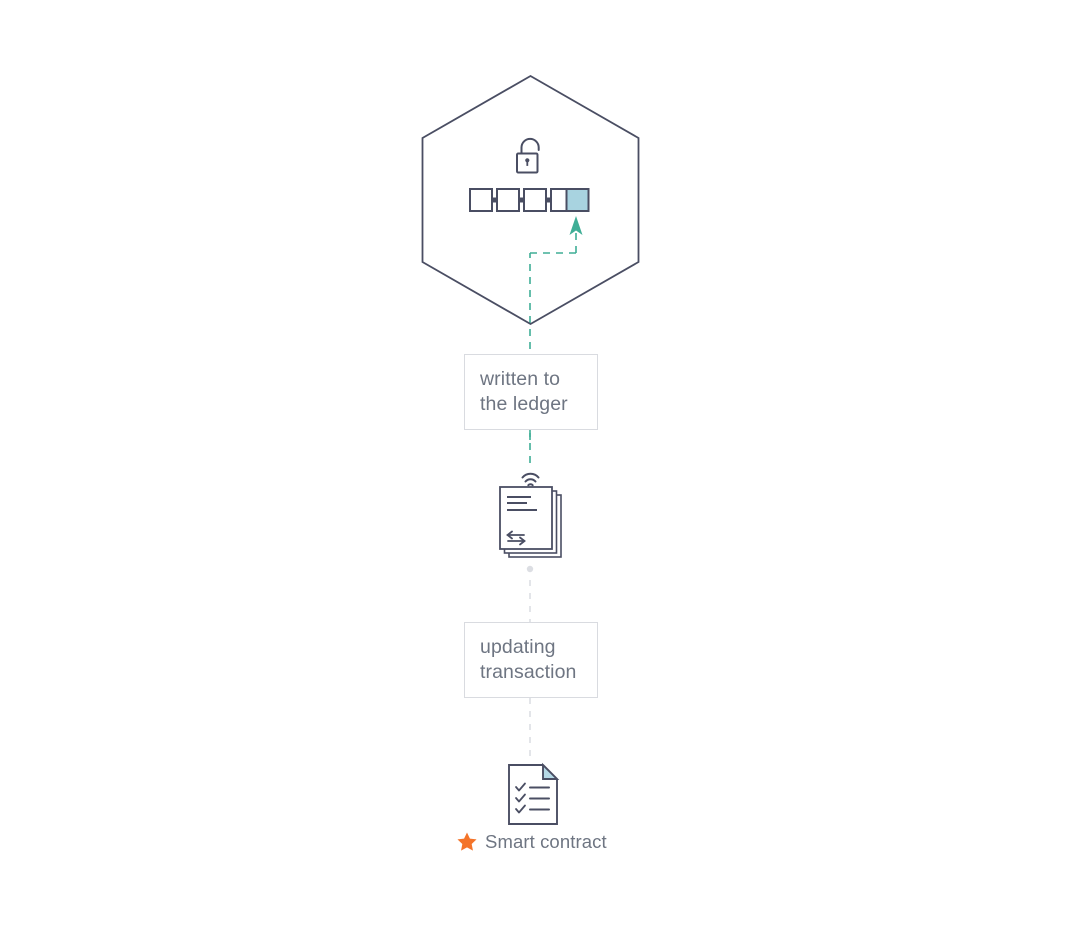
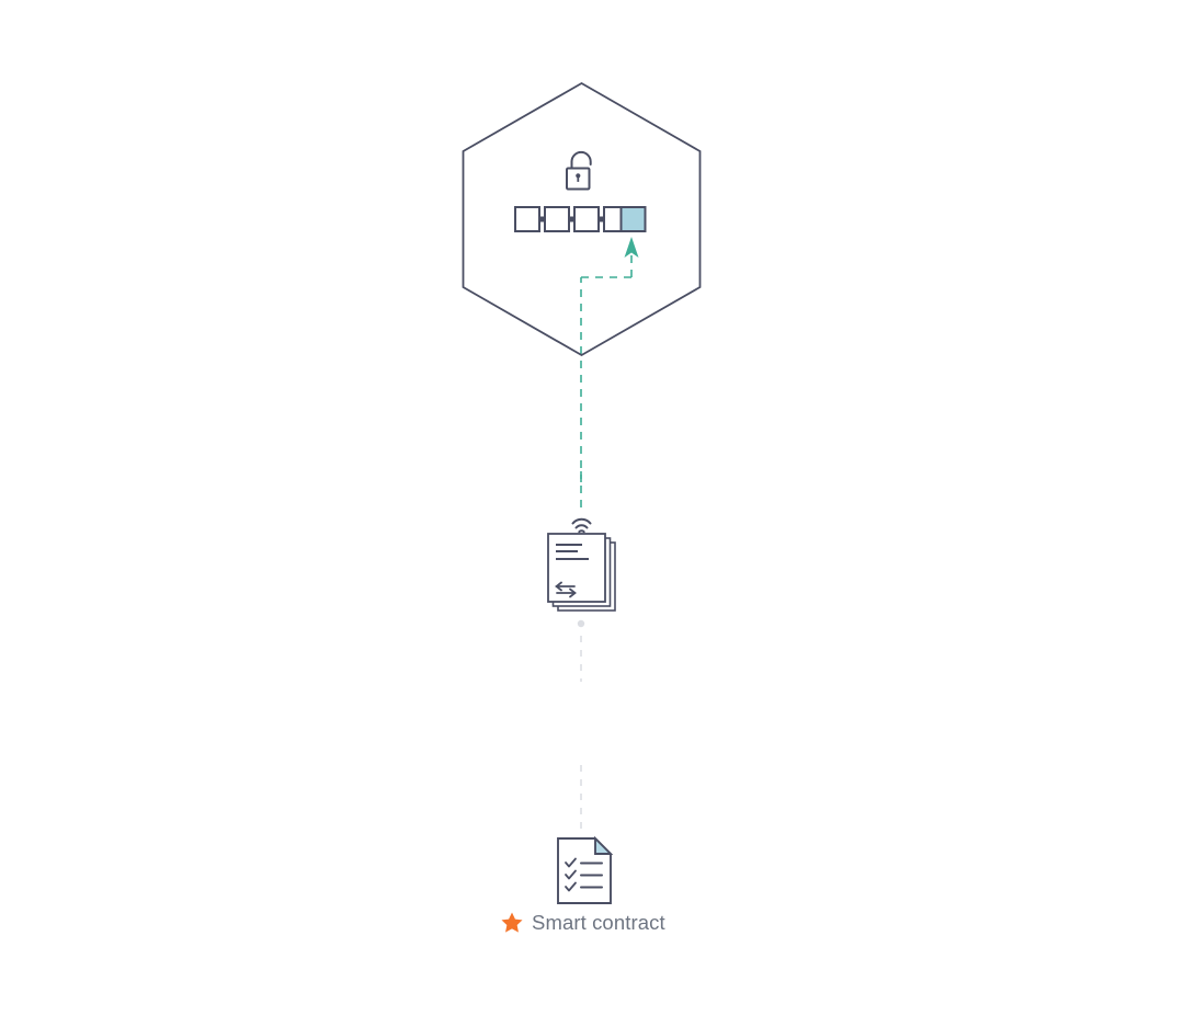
- written to
- the ledger
- updating
- transaction
  Smart contract
